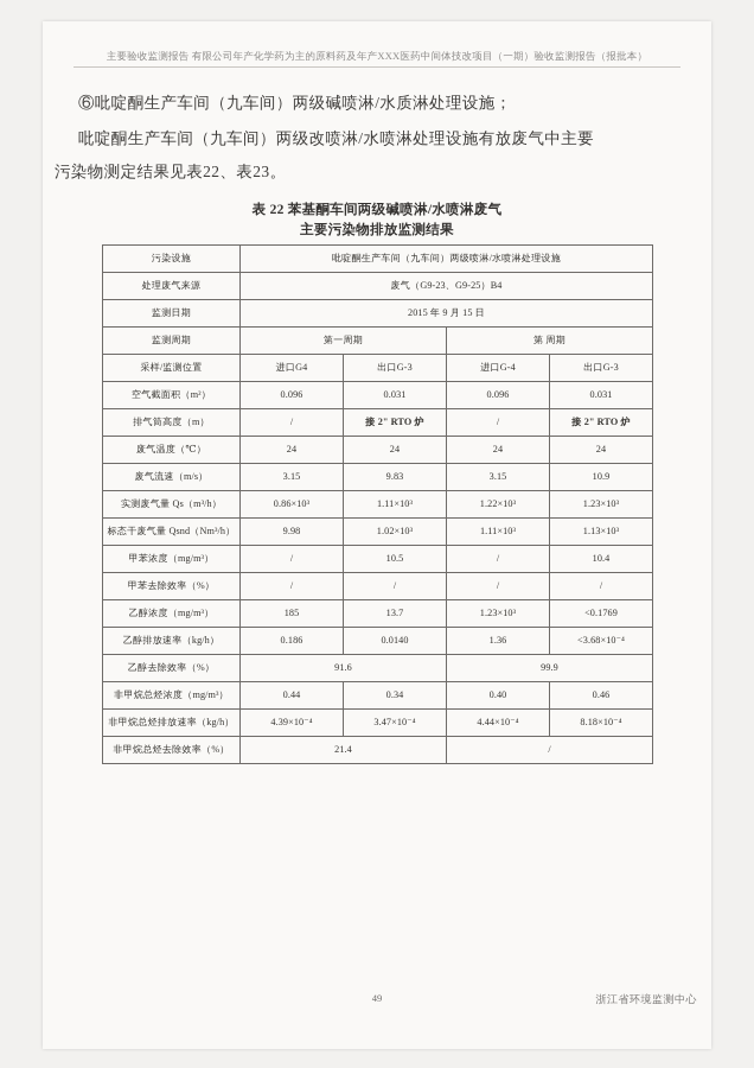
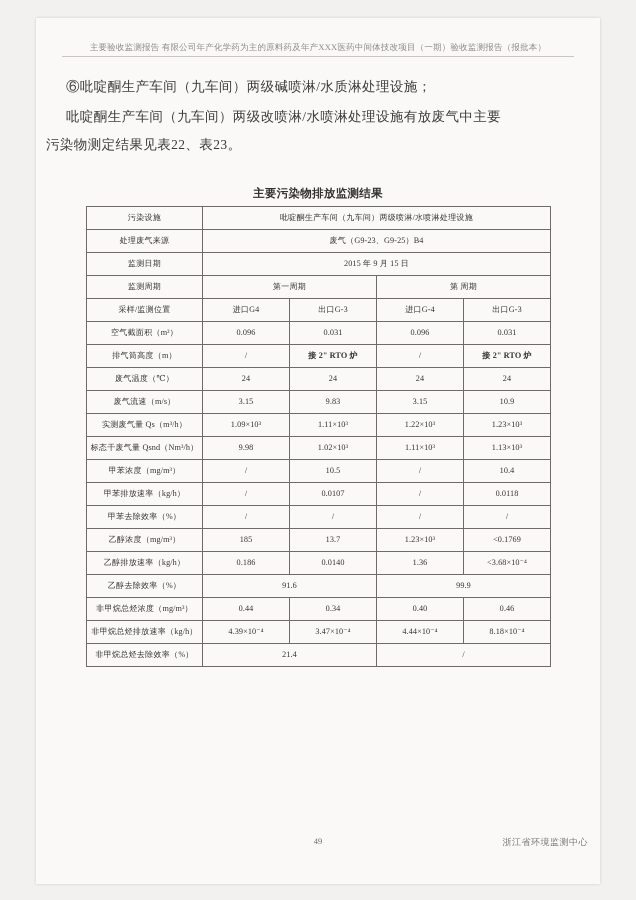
  主要验收监测报告 有限公司年产化学药为主的原料药及年产XXX医药中间体技改项目（一期）验收监测报告（报批本）
  ⑥吡啶酮生产车间（九车间）两级碱喷淋/水质淋处理设施；
  吡啶酮生产车间（九车间）两级改喷淋/水喷淋处理设施有放废气中主要
  污染物测定结果见表22、表23。
- 表 22 苯基酮车间两级碱喷淋/水喷淋废气
  主要污染物排放监测结果
  污染设施	吡啶酮生产车间（九车间）两级喷淋/水喷淋处理设施
  处理废气来源	废气（G9-23、G9-25）B4
  监测日期	2015 年 9 月 15 日
  监测周期	第一周期	第 周期
  采样/监测位置	进口G4	出口G-3	进口G-4	出口G-3
  空气截面积（m²）	0.096	0.031	0.096	0.031
  排气筒高度（m）	/	接 2" RTO 炉	/	接 2" RTO 炉
  废气温度（℃）	24	24	24	24
  废气流速（m/s）	3.15	9.83	3.15	10.9
- 实测废气量 Qs（m³/h）	0.86×10³	1.11×10³	1.22×10³	1.23×10³
+ 实测废气量 Qs（m³/h）	1.09×10³	1.11×10³	1.22×10³	1.23×10³
  标态干废气量 Qsnd（Nm³/h）	9.98	1.02×10³	1.11×10³	1.13×10³
  甲苯浓度（mg/m³）	/	10.5	/	10.4
+ 甲苯排放速率（kg/h）	/	0.0107	/	0.0118
  甲苯去除效率（%）	/	/	/	/
  乙醇浓度（mg/m³）	185	13.7	1.23×10³	<0.1769
  乙醇排放速率（kg/h）	0.186	0.0140	1.36	<3.68×10⁻⁴
  乙醇去除效率（%）	91.6	99.9
  非甲烷总烃浓度（mg/m³）	0.44	0.34	0.40	0.46
  非甲烷总烃排放速率（kg/h）	4.39×10⁻⁴	3.47×10⁻⁴	4.44×10⁻⁴	8.18×10⁻⁴
  非甲烷总烃去除效率（%）	21.4	/
  49
  浙江省环境监测中心
